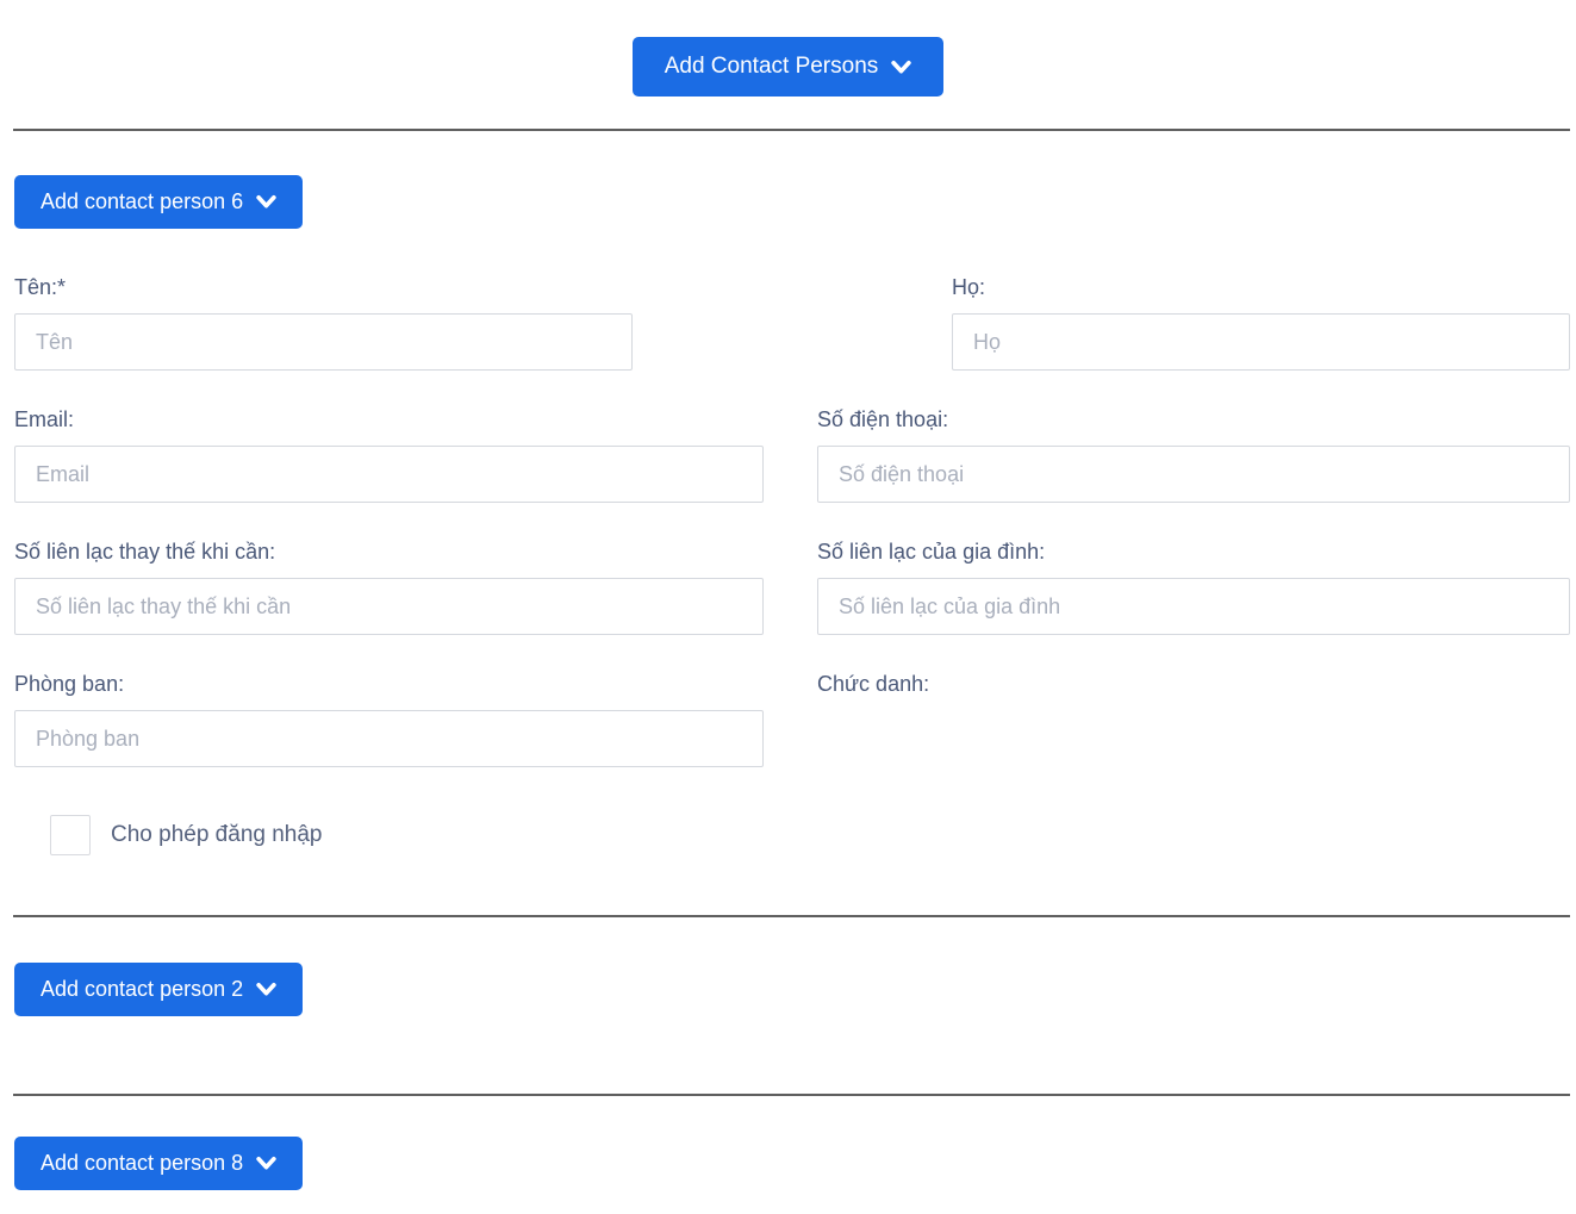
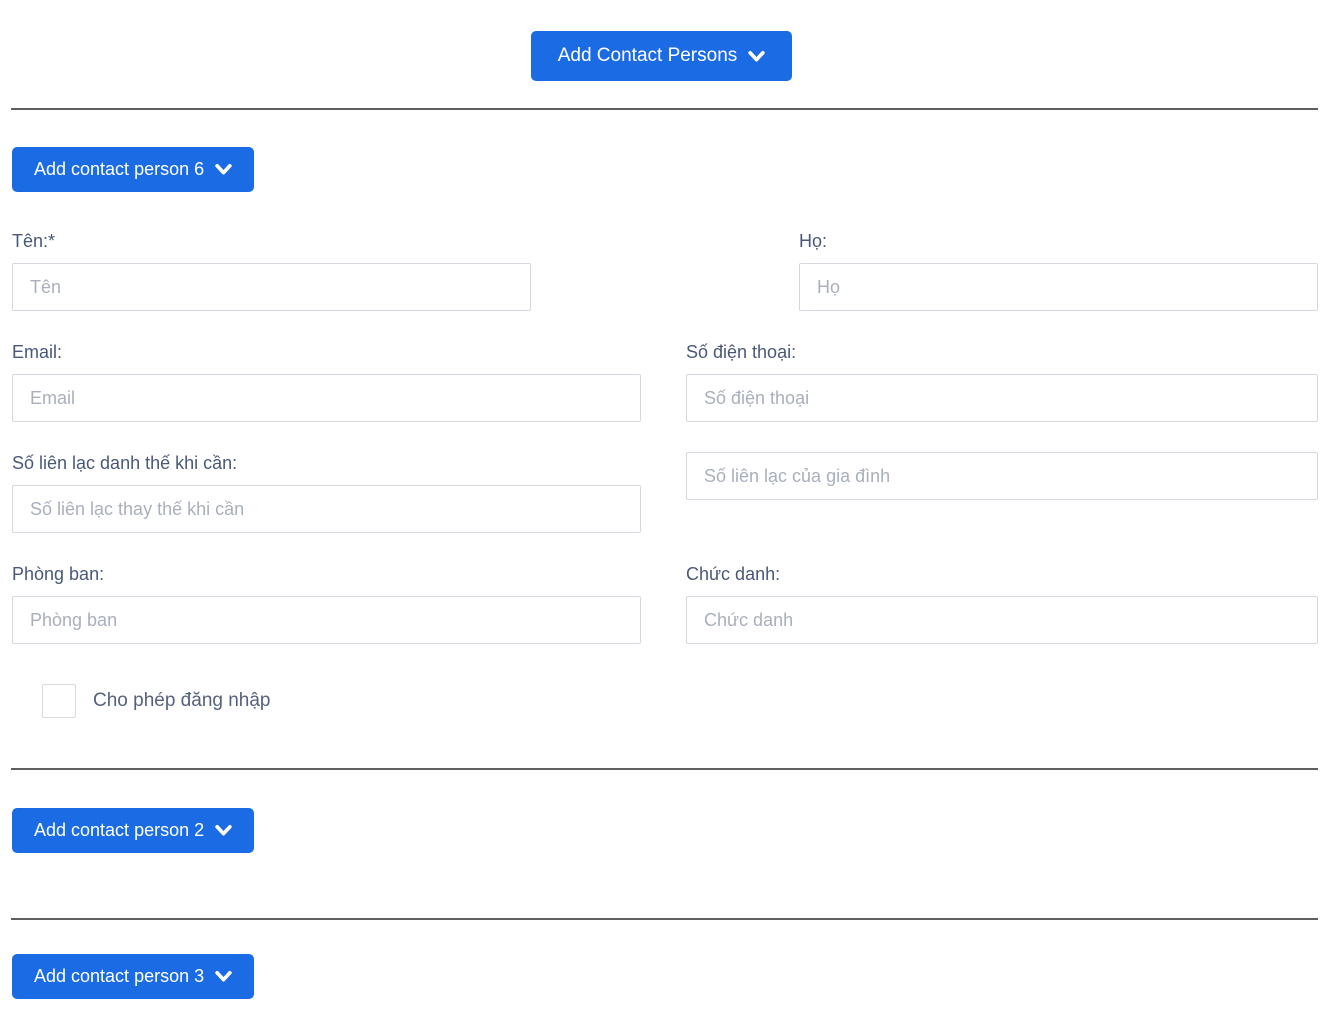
  Add Contact Persons
  Add contact person 6
  Tên:*
  Tên
  Họ:
  Họ
  Email:
  Email
  Số điện thoại:
  Số điện thoại
- Số liên lạc thay thế khi cần:
+ Số liên lạc danh thế khi cần:
  Số liên lạc thay thế khi cần
- Số liên lạc của gia đình:
  Số liên lạc của gia đình
  Phòng ban:
  Phòng ban
  Chức danh:
+ Chức danh
  Cho phép đăng nhập
  Add contact person 2
- Add contact person 8
+ Add contact person 3
